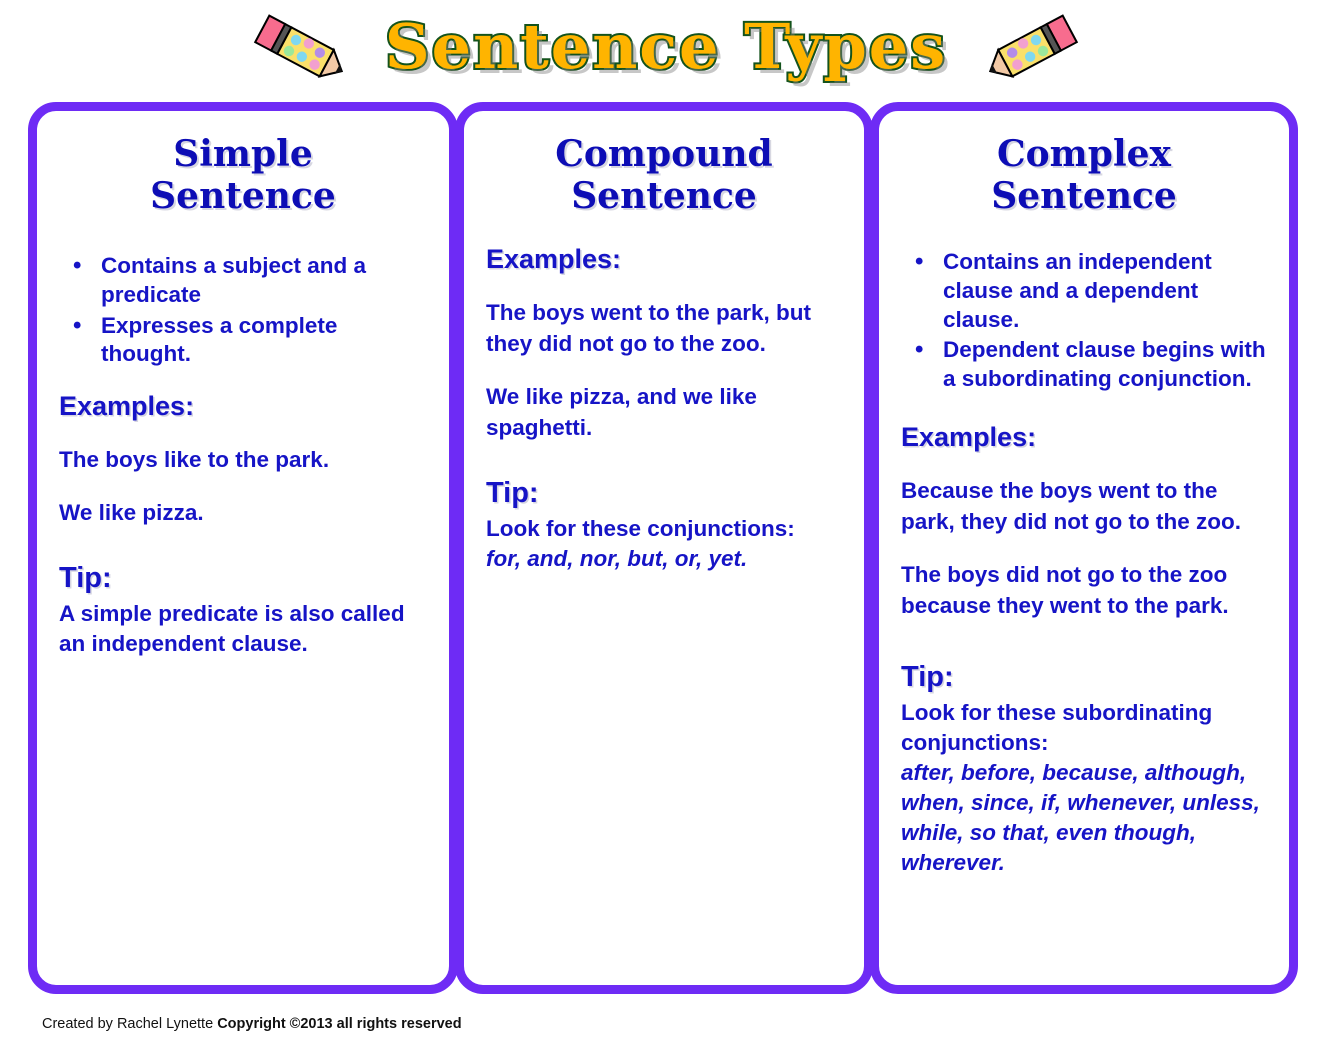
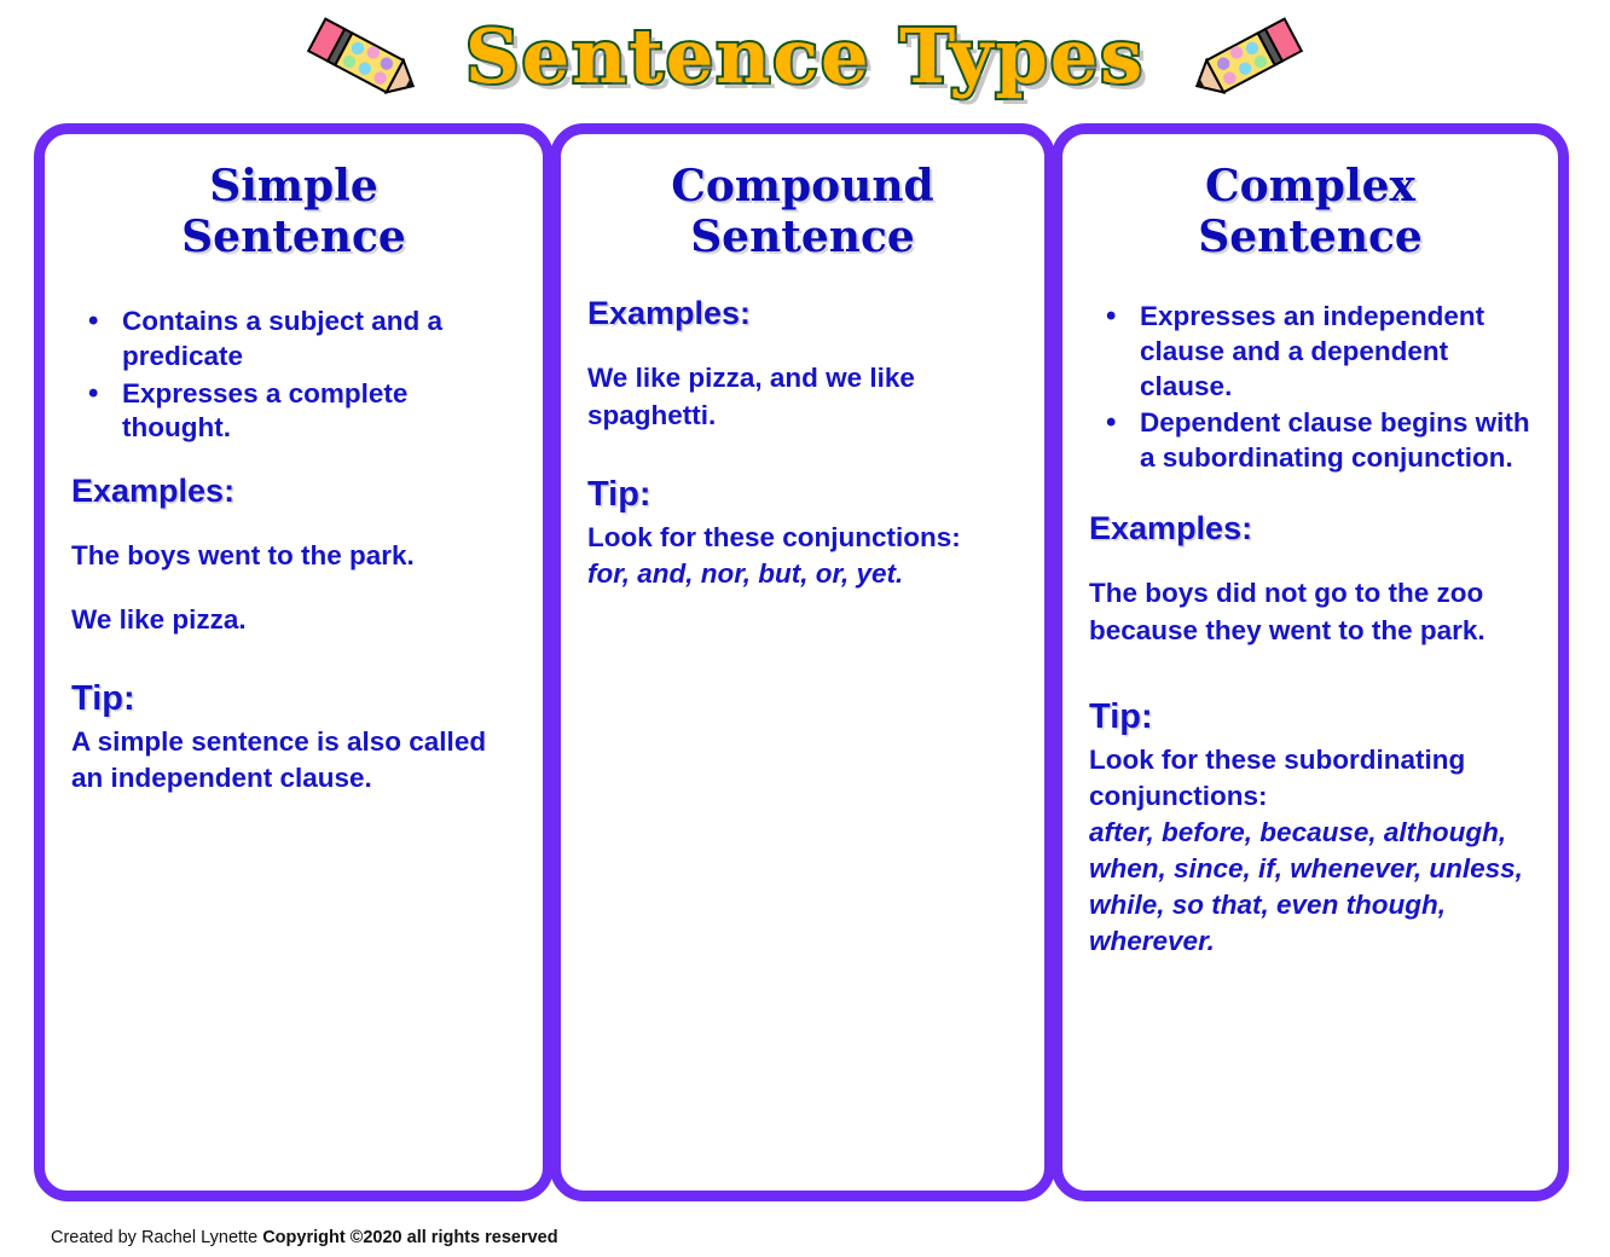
  Sentence Types
  Simple
  Sentence
  Contains a subject and a predicate
  Expresses a complete thought.
  Examples:
- The boys like to the park.
+ The boys went to the park.
  We like pizza.
  Tip:
- A simple predicate is also called an independent clause.
+ A simple sentence is also called an independent clause.
  Compound
  Sentence
  Examples:
- The boys went to the park, but they did not go to the zoo.
  We like pizza, and we like spaghetti.
  Tip:
  Look for these conjunctions:
  for, and, nor, but, or, yet.
  Complex
  Sentence
- Contains an independent clause and a dependent clause.
+ Expresses an independent clause and a dependent clause.
  Dependent clause begins with a subordinating conjunction.
  Examples:
- Because the boys went to the park, they did not go to the zoo.
  The boys did not go to the zoo because they went to the park.
  Tip:
  Look for these subordinating conjunctions:
  after, before, because, although, when, since, if, whenever, unless, while, so that, even though, wherever.
- Created by Rachel Lynette Copyright ©2013 all rights reserved
+ Created by Rachel Lynette Copyright ©2020 all rights reserved
